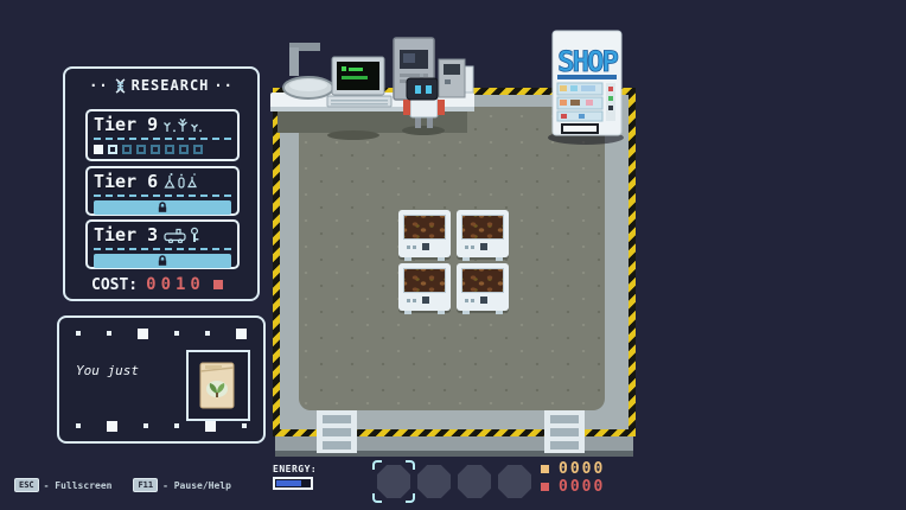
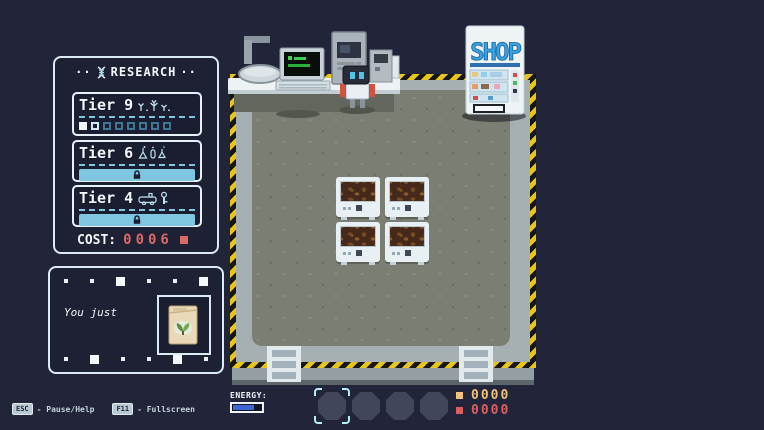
  SHOP
  ··
  RESEARCH
  ··
  Tier 9
  Tier 6
- Tier 3
+ Tier 4
  COST:
- 0010
+ 0006
  You just
  ESC
- - Fullscreen
+ - Pause/Help
  F11
- - Pause/Help
+ - Fullscreen
  ENERGY:
  0000
  0000
